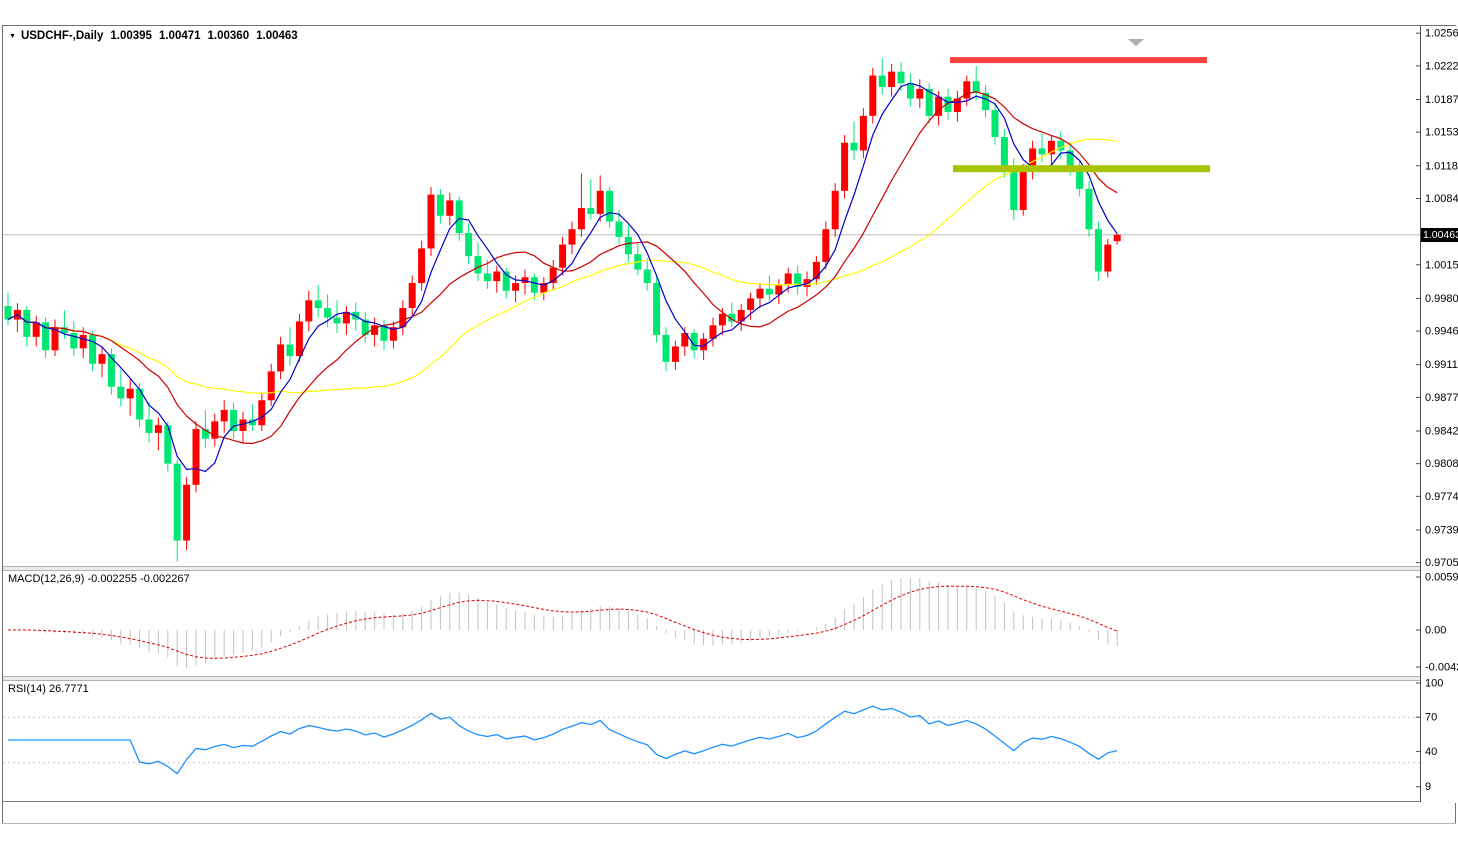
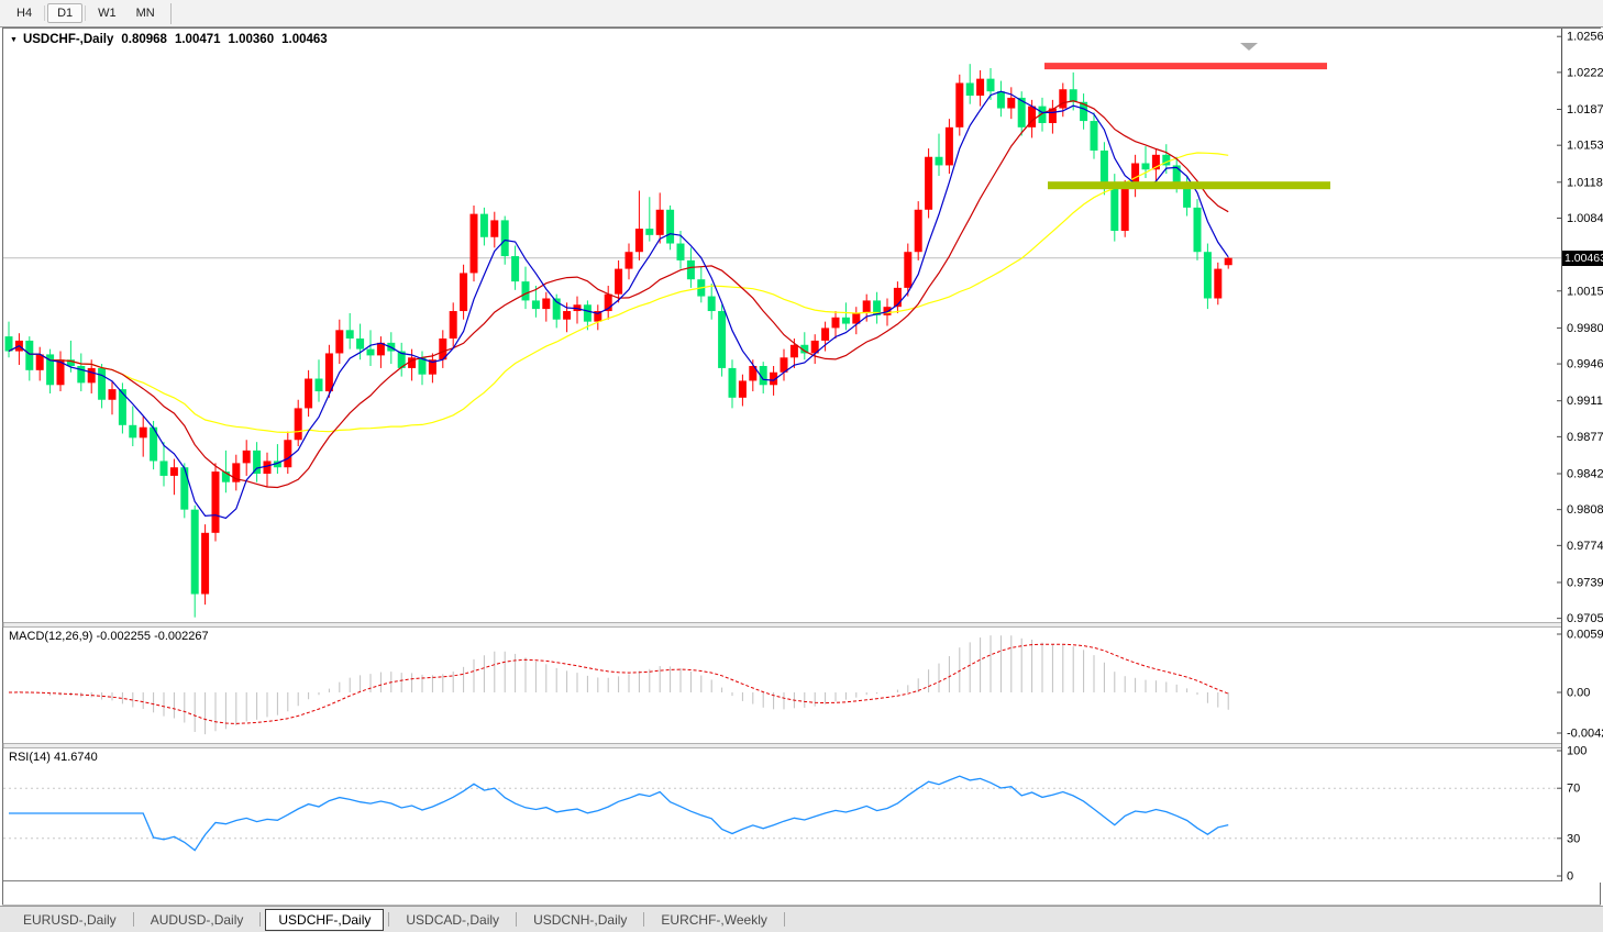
+ H4
+ D1
+ W1
+ MN
  1.0256
  1.0222
  1.0187
  1.0153
  1.0118
  1.0084
  1.0015
  0.9980
  0.9946
  0.9911
  0.9877
  0.9842
  0.9808
  0.9774
  0.9739
  0.9705
  0.0059
  0.00
  -0.004
  100
  70
- 40
+ 30
- 9
+ 0
- USDCHF-,Daily 1.00395 1.00471 1.00360 1.00463
+ USDCHF-,Daily 0.80968 1.00471 1.00360 1.00463
  MACD(12,26,9) -0.002255 -0.002267
- RSI(14) 26.7771
+ RSI(14) 41.6740
  1.0046
+ EURUSD-,Daily
+ AUDUSD-,Daily
+ USDCHF-,Daily
+ USDCAD-,Daily
+ USDCNH-,Daily
+ EURCHF-,Weekly
